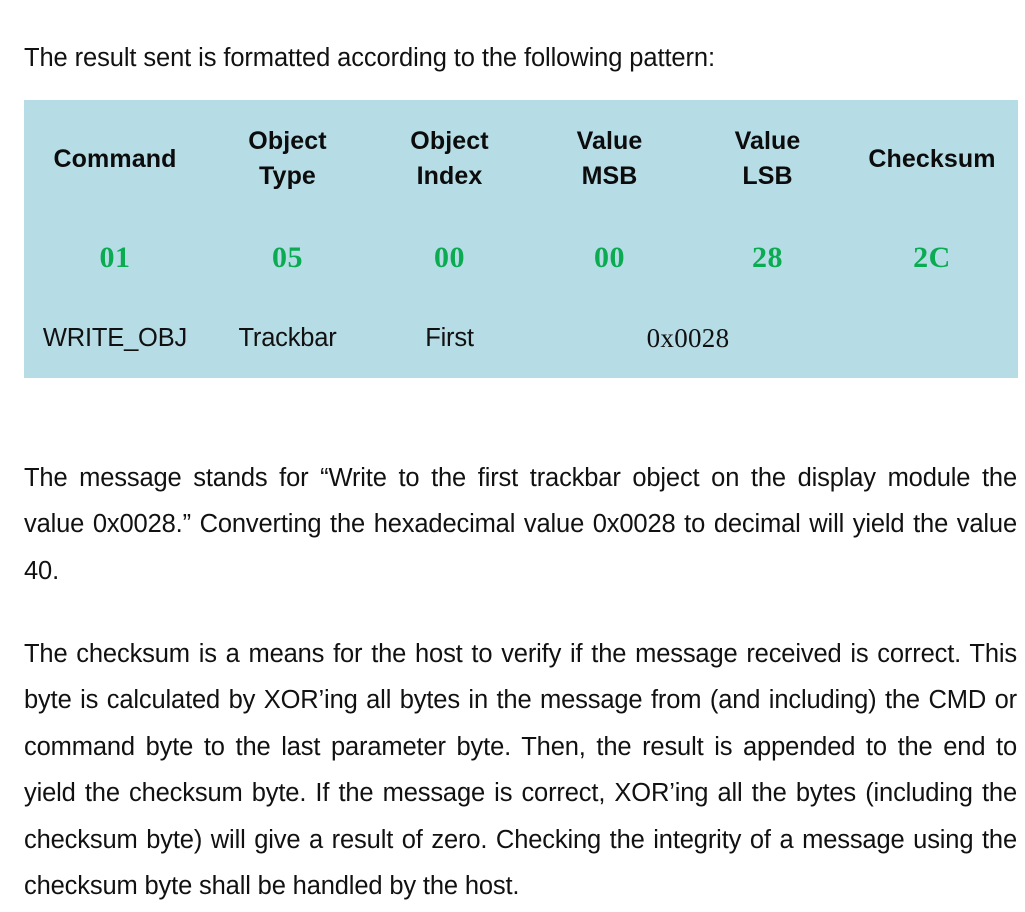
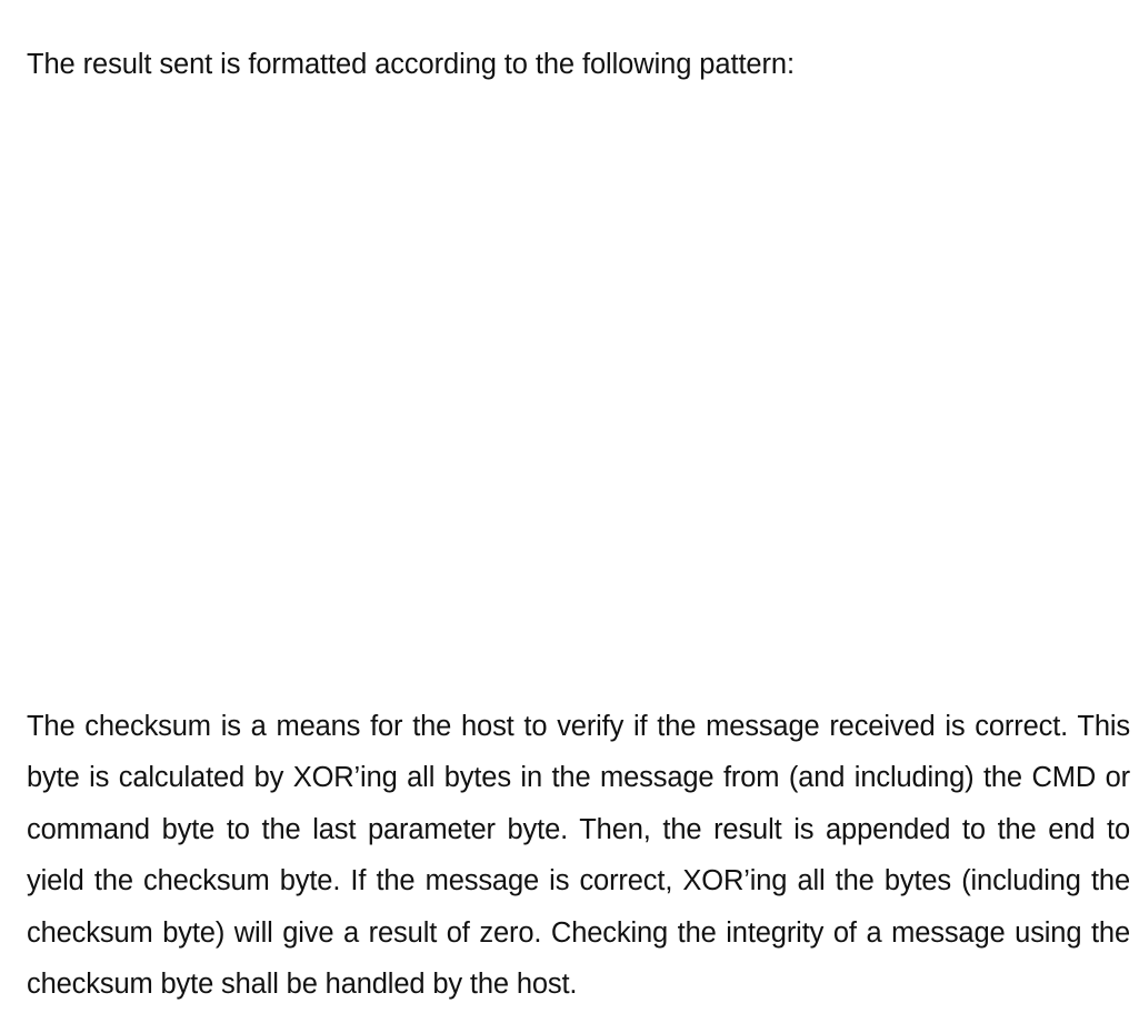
  The result sent is formatted according to the following pattern:
- Command	Object Type	Object Index	Value MSB	Value LSB	Checksum
- 01	05	00	00	28	2C
- WRITE_OBJ	Trackbar	First	0x0028
- The message stands for “Write to the first trackbar object on the display module the value 0x0028.” Converting the hexadecimal value 0x0028 to decimal will yield the value 40.
  The checksum is a means for the host to verify if the message received is correct. This byte is calculated by XOR’ing all bytes in the message from (and including) the CMD or command byte to the last parameter byte. Then, the result is appended to the end to yield the checksum byte. If the message is correct, XOR’ing all the bytes (including the checksum byte) will give a result of zero. Checking the integrity of a message using the checksum byte shall be handled by the host.
